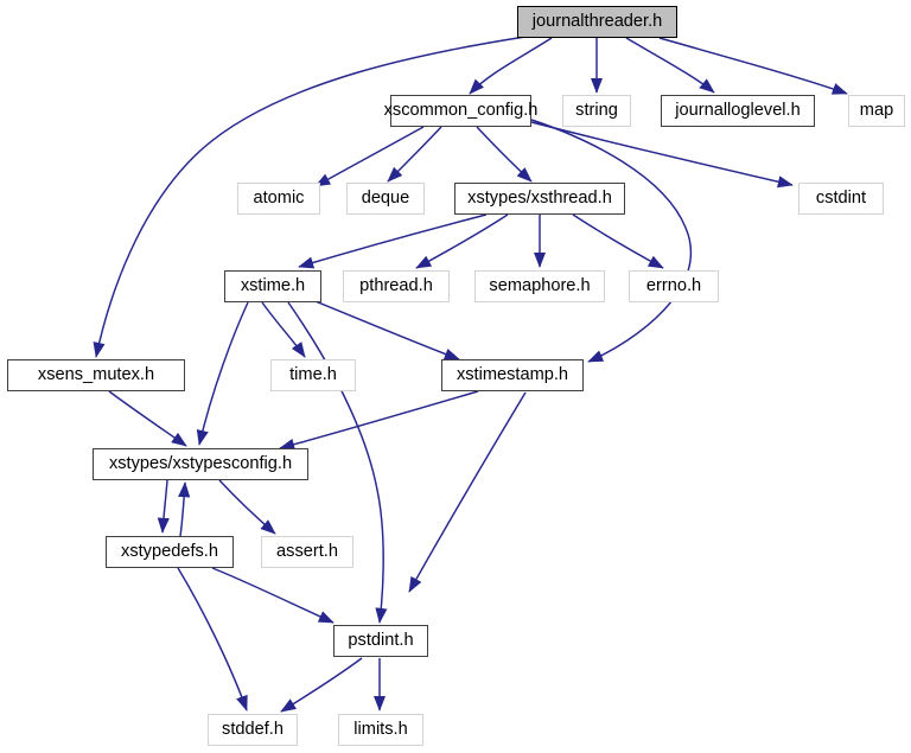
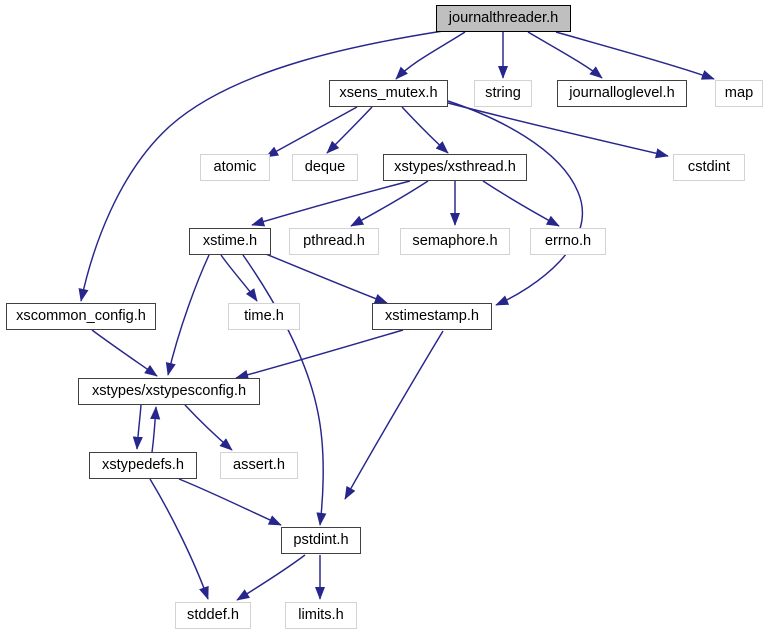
  journalthreader.h
- xscommon_config.h
+ xsens_mutex.h
  string
  journalloglevel.h
  map
  atomic
  deque
  xstypes/xsthread.h
  cstdint
  xstime.h
  pthread.h
  semaphore.h
  errno.h
- xsens_mutex.h
+ xscommon_config.h
  time.h
  xstimestamp.h
  xstypes/xstypesconfig.h
  xstypedefs.h
  assert.h
  pstdint.h
  stddef.h
  limits.h
